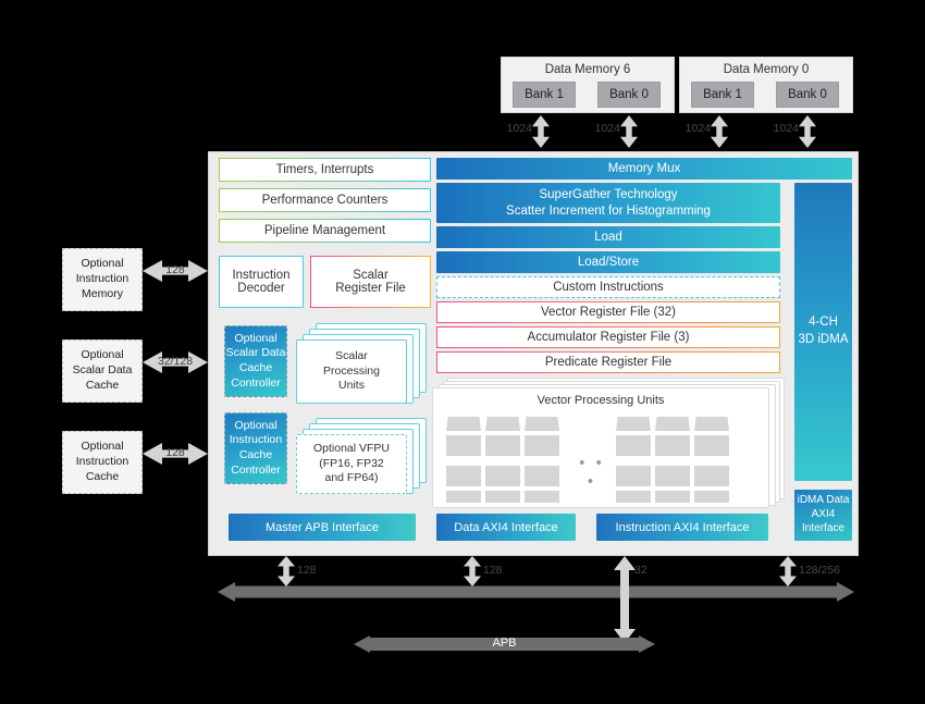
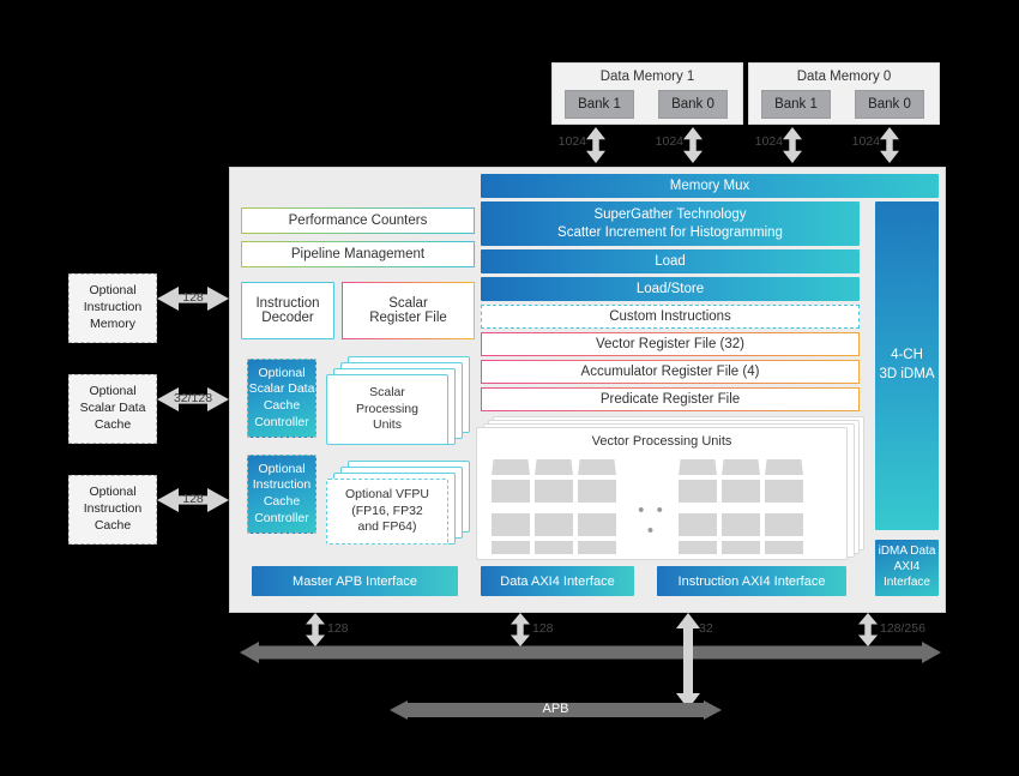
- Data Memory 6
+ Data Memory 1
  Bank 1
  Bank 0
  Data Memory 0
  Bank 1
  Bank 0
  1024
  1024
  1024
  1024
  Optional
  Instruction
  Memory
  Optional
  Scalar Data
  Cache
  Optional
  Instruction
  Cache
  128
  32/128
  128
- Timers, Interrupts
  Performance Counters
  Pipeline Management
  Instruction
  Decoder
  Scalar
  Register File
  Optional
  Scalar Data
  Cache
  Controller
  Optional
  Instruction
  Cache
  Controller
  Scalar
  Processing
  Units
  Optional VFPU
  (FP16, FP32
  and FP64)
  Memory Mux
  SuperGather Technology
  Scatter Increment for Histogramming
  Load
  Load/Store
  Custom Instructions
  Vector Register File (32)
- Accumulator Register File (3)
+ Accumulator Register File (4)
  Predicate Register File
  Vector Processing Units
  • • •
  4-CH
  3D iDMA
  iDMA Data
  AXI4
  Interface
  Master APB Interface
  Data AXI4 Interface
  Instruction AXI4 Interface
  128
  128
  32
  128/256
  APB
